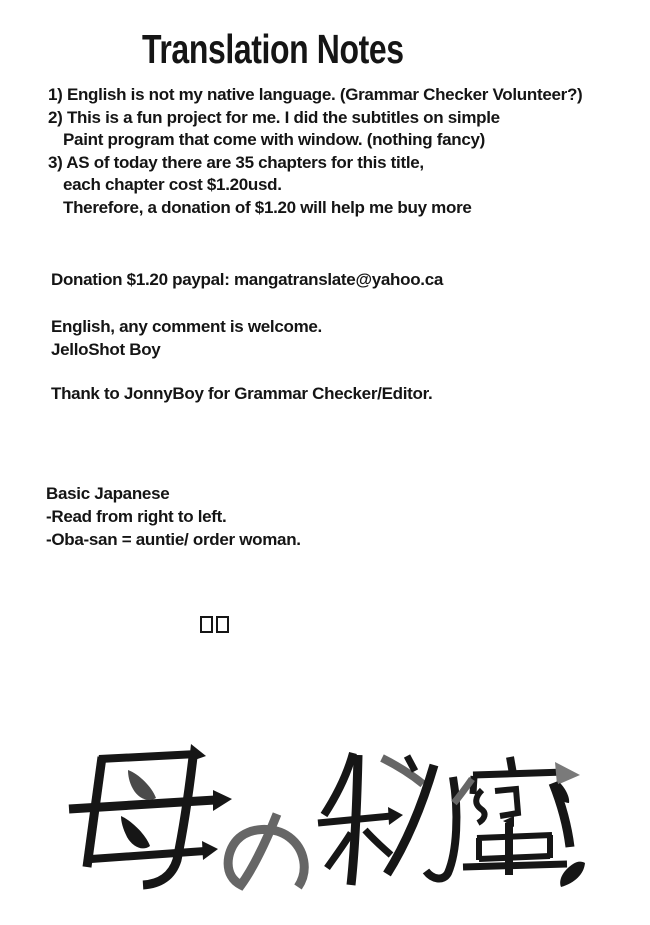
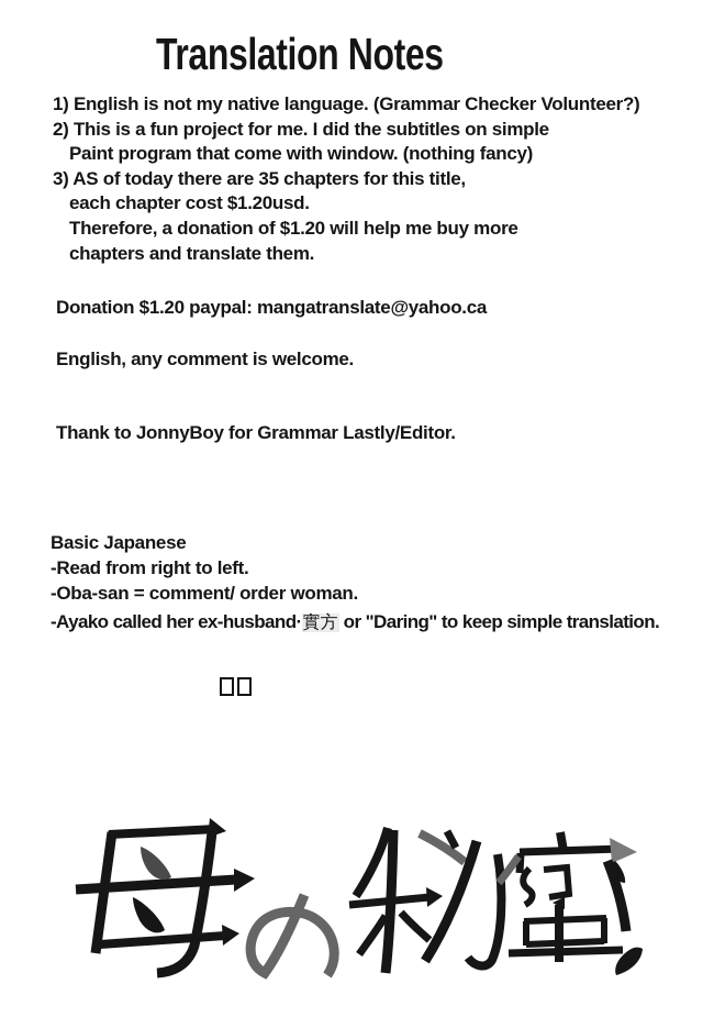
  Translation Notes
  1) English is not my native language. (Grammar Checker Volunteer?)
  2) This is a fun project for me. I did the subtitles on simple
  Paint program that come with window. (nothing fancy)
  3) AS of today there are 35 chapters for this title,
  each chapter cost $1.20usd.
  Therefore, a donation of $1.20 will help me buy more
+ chapters and translate them.
  Donation $1.20 paypal: mangatranslate@yahoo.ca
  English, any comment is welcome.
- JelloShot Boy
- Thank to JonnyBoy for Grammar Checker/Editor.
+ Thank to JonnyBoy for Grammar Lastly/Editor.
  Basic Japanese
  -Read from right to left.
- -Oba-san = auntie/ order woman.
+ -Oba-san = comment/ order woman.
+ -Ayako called her ex-husband·實方 or "Daring" to keep simple translation.
